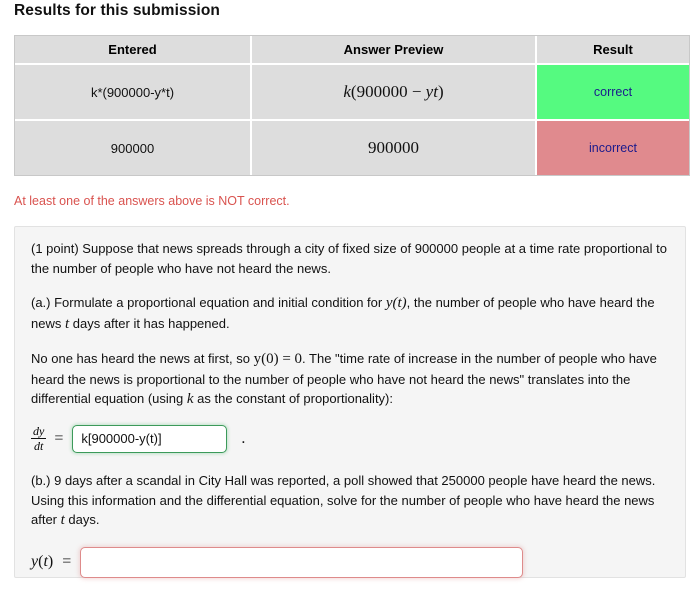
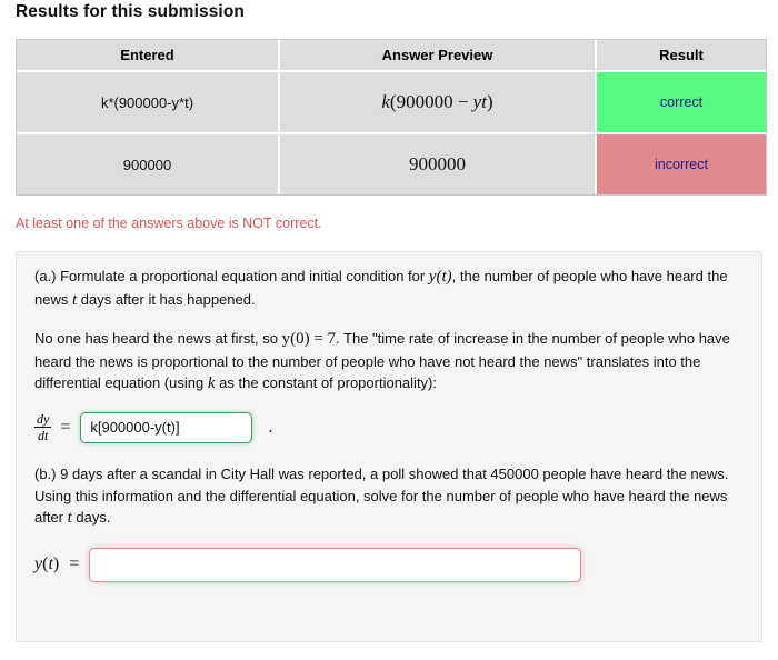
  Results for this submission
  Entered	Answer Preview	Result
  k*(900000-y*t)	k(900000 − yt)	correct
  900000	900000	incorrect
  At least one of the answers above is NOT correct.
- (1 point) Suppose that news spreads through a city of fixed size of 900000 people at a time rate proportional to the number of people who have not heard the news.
  (a.) Formulate a proportional equation and initial condition for y(t), the number of people who have heard the news t days after it has happened.
- No one has heard the news at first, so y(0) = 0. The "time rate of increase in the number of people who have heard the news is proportional to the number of people who have not heard the news" translates into the differential equation (using k as the constant of proportionality):
+ No one has heard the news at first, so y(0) = 7. The "time rate of increase in the number of people who have heard the news is proportional to the number of people who have not heard the news" translates into the differential equation (using k as the constant of proportionality):
  dy
  dt
  =
  k[900000-y(t)]
  .
- (b.) 9 days after a scandal in City Hall was reported, a poll showed that 250000 people have heard the news. Using this information and the differential equation, solve for the number of people who have heard the news after t days.
+ (b.) 9 days after a scandal in City Hall was reported, a poll showed that 450000 people have heard the news. Using this information and the differential equation, solve for the number of people who have heard the news after t days.
  y(t)
  =
